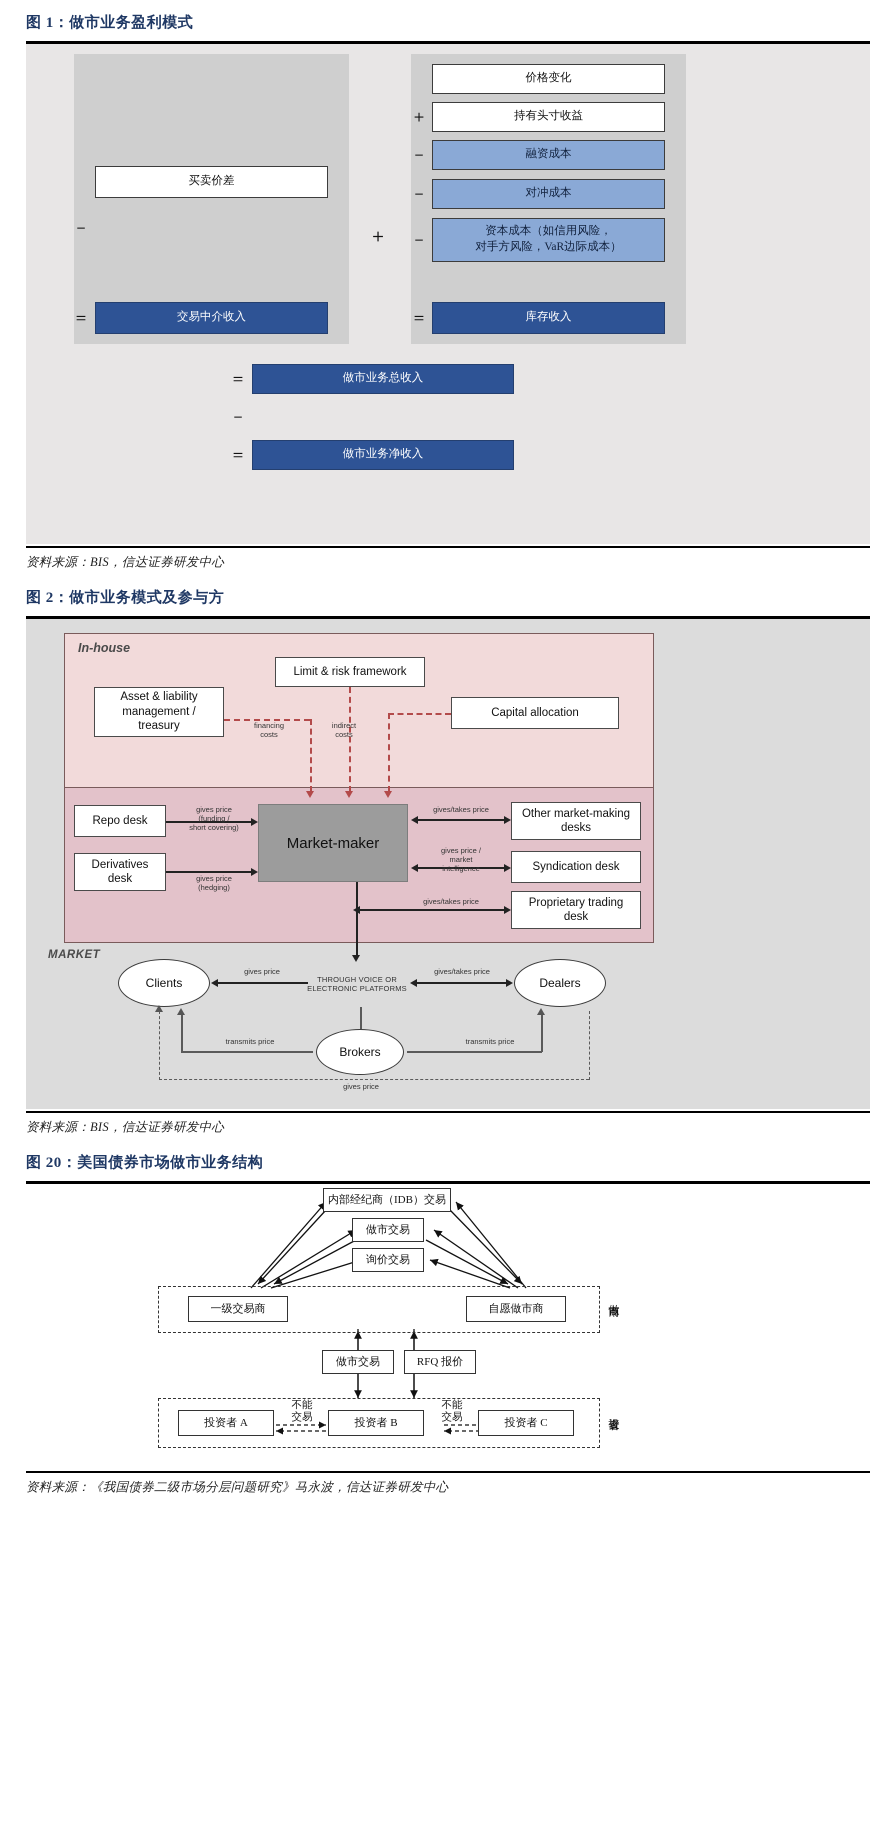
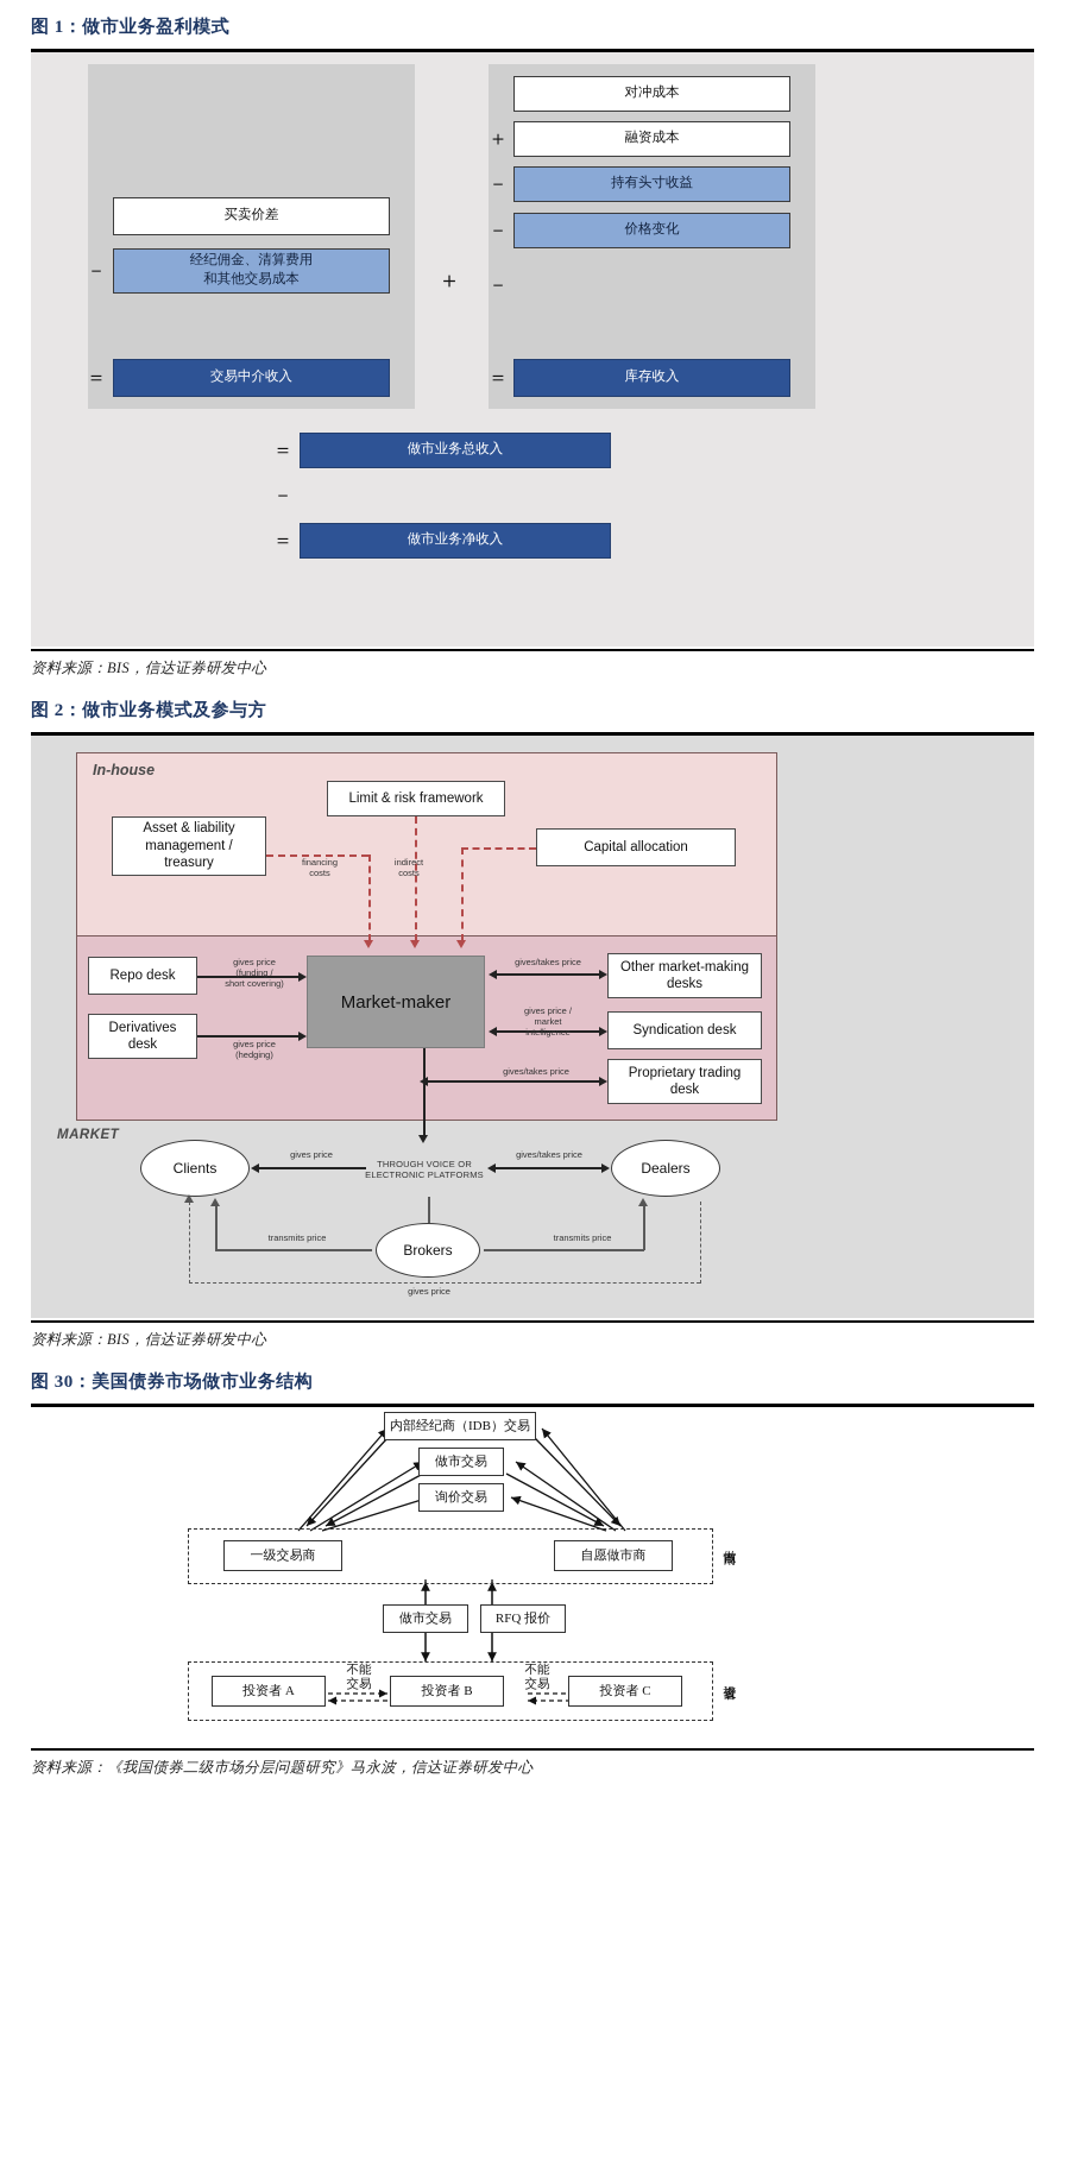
  图 1：做市业务盈利模式
  买卖价差
  －
+ 经纪佣金、清算费用
+ 和其他交易成本
  ＝
  交易中介收入
  ＋
- 价格变化
+ 对冲成本
  ＋
- 持有头寸收益
+ 融资成本
  －
- 融资成本
+ 持有头寸收益
  －
- 对冲成本
+ 价格变化
  －
- 资本成本（如信用风险，
- 对手方风险，VaR边际成本）
  ＝
  库存收入
  ＝
  做市业务总收入
  －
  ＝
  做市业务净收入
  资料来源：BIS，信达证券研发中心
  图 2：做市业务模式及参与方
  In-house
  MARKET
  Asset & liability
  management /
  treasury
  Limit & risk framework
  Capital allocation
  financing
  costs
  indirect
  costs
  Market-maker
  Repo desk
  Derivatives
  desk
  gives price
  (funding /
  short covering)
  gives price
  (hedging)
  Other market-making
  desks
  Syndication desk
  Proprietary trading
  desk
  gives/takes price
  gives price /
  market
  intelligence
  gives/takes price
  Clients
  Dealers
  Brokers
  gives price
  THROUGH VOICE OR
  ELECTRONIC PLATFORMS
  gives/takes price
  transmits price
  transmits price
  gives price
  资料来源：BIS，信达证券研发中心
- 图 20：美国债券市场做市业务结构
+ 图 30：美国债券市场做市业务结构
  内部经纪商（IDB）交易
  做市交易
  询价交易
  一级交易商
  自愿做市商
  做市交易
  RFQ 报价
  投资者 A
  投资者 B
  投资者 C
  不能
  交易
  不能
  交易
  资料来源：《我国债券二级市场分层问题研究》马永波，信达证券研发中心
